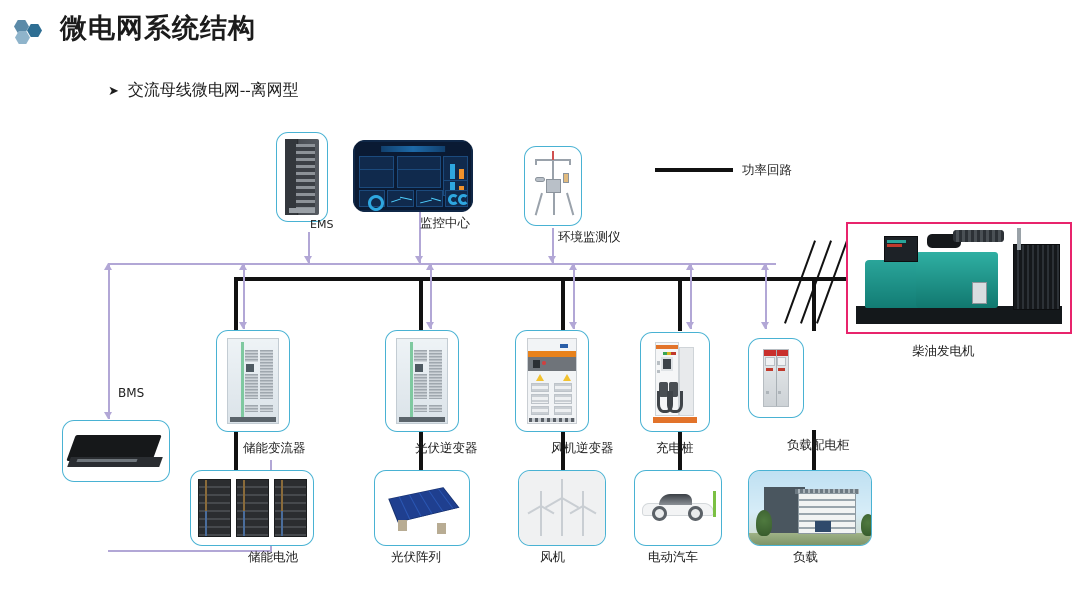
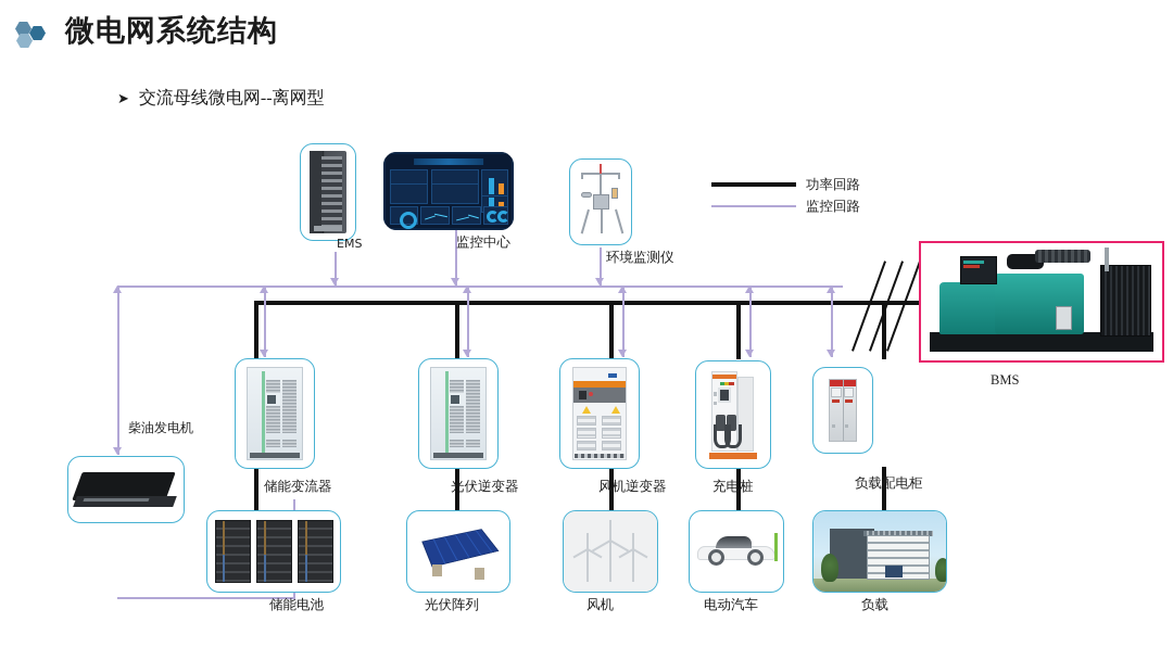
  微电网系统结构
  ➤ 交流母线微电网--离网型
  功率回路
+ 监控回路
  EMS
  监控中心
  环境监测仪
- BMS
+ 柴油发电机
  储能变流器
  光伏逆变器
  风机逆变器
  充电桩
  负载配电柜
- 柴油发电机
+ BMS
  储能电池
  光伏阵列
  风机
  电动汽车
  负载
